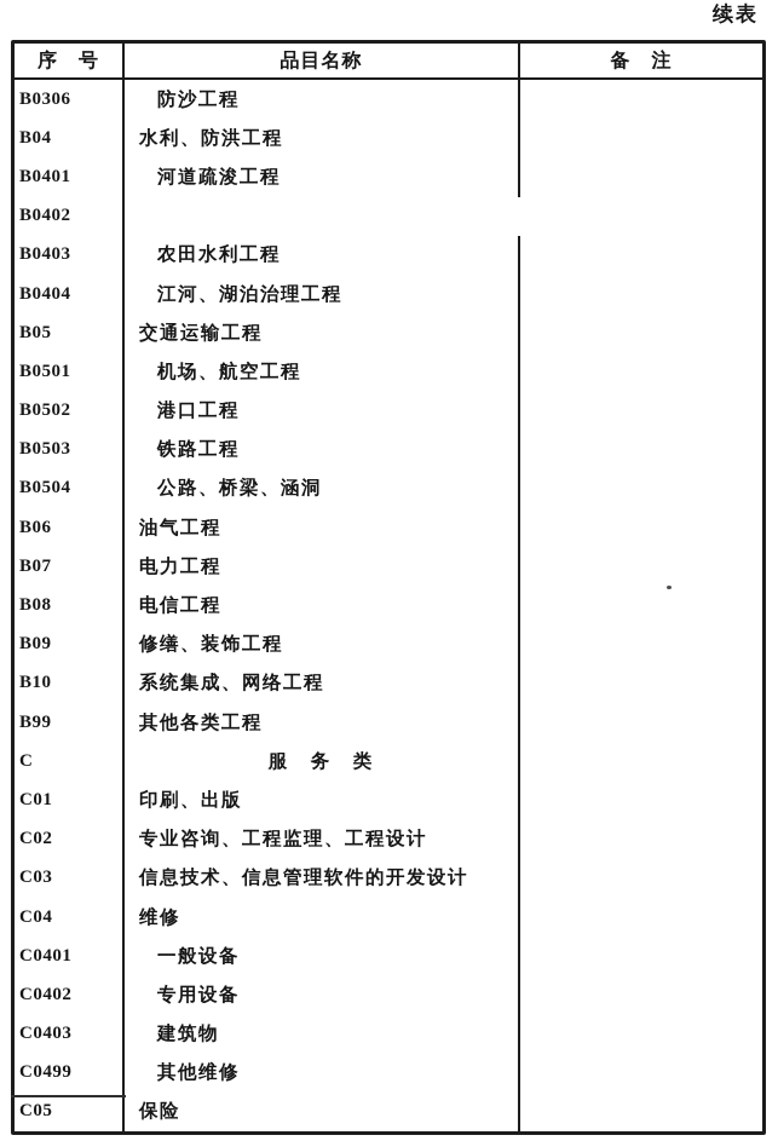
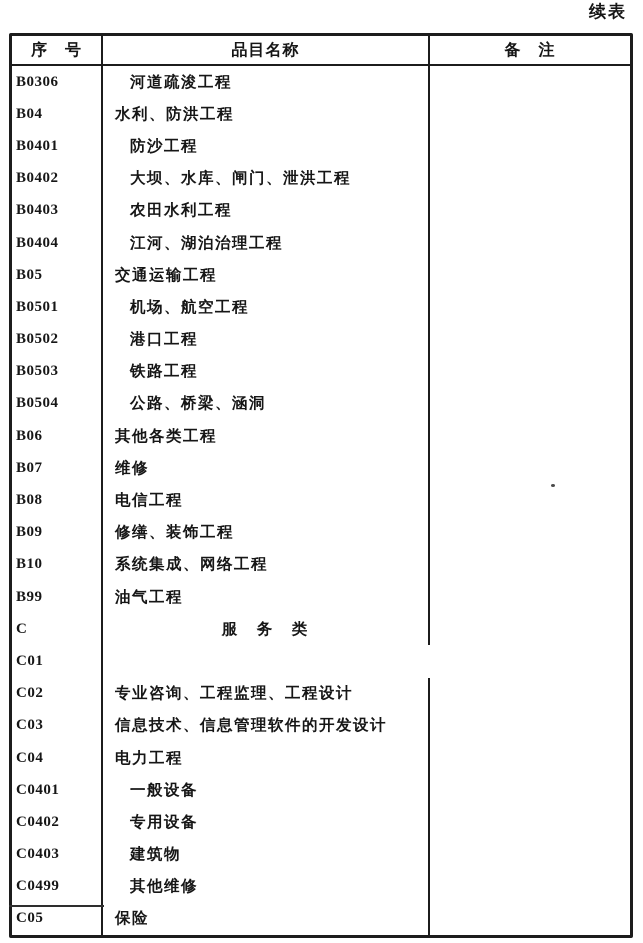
  续表
  序 号
  品目名称
  备 注
  B0306
- 防沙工程
+ 河道疏浚工程
  B04
  水利、防洪工程
  B0401
- 河道疏浚工程
+ 防沙工程
  B0402
+ 大坝、水库、闸门、泄洪工程
  B0403
  农田水利工程
  B0404
  江河、湖泊治理工程
  B05
  交通运输工程
  B0501
  机场、航空工程
  B0502
  港口工程
  B0503
  铁路工程
  B0504
  公路、桥梁、涵洞
  B06
- 油气工程
+ 其他各类工程
  B07
- 电力工程
+ 维修
  B08
  电信工程
  B09
  修缮、装饰工程
  B10
  系统集成、网络工程
  B99
- 其他各类工程
+ 油气工程
  C
  服 务 类
  C01
- 印刷、出版
  C02
  专业咨询、工程监理、工程设计
  C03
  信息技术、信息管理软件的开发设计
  C04
- 维修
+ 电力工程
  C0401
  一般设备
  C0402
  专用设备
  C0403
  建筑物
  C0499
  其他维修
  C05
  保险
